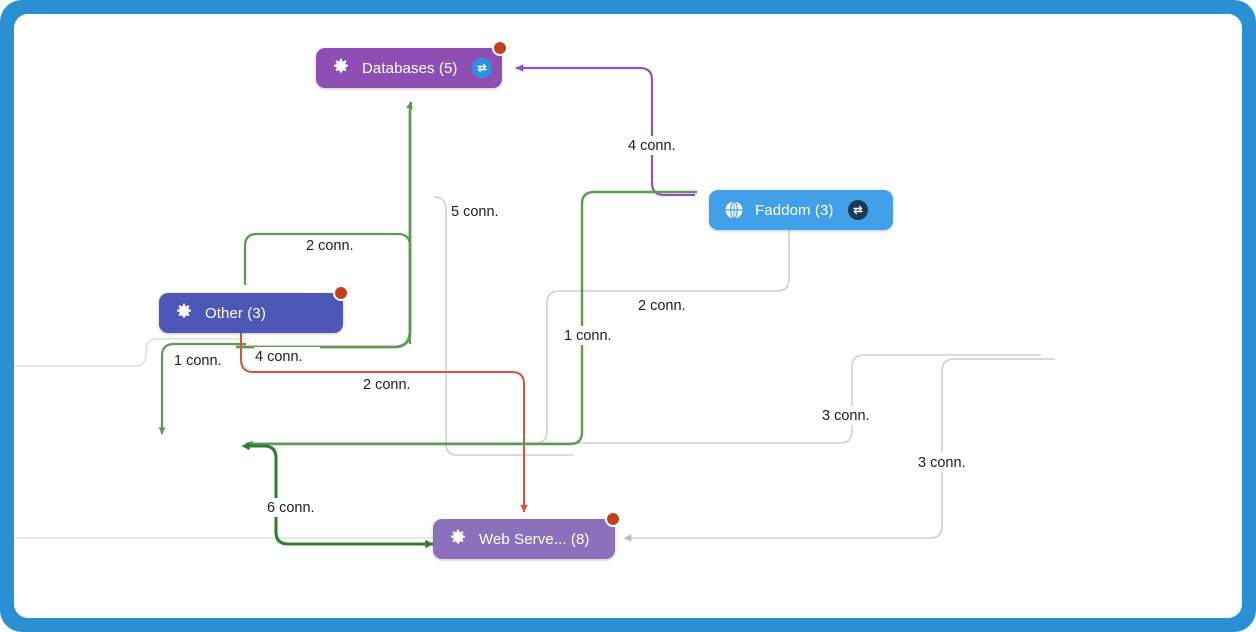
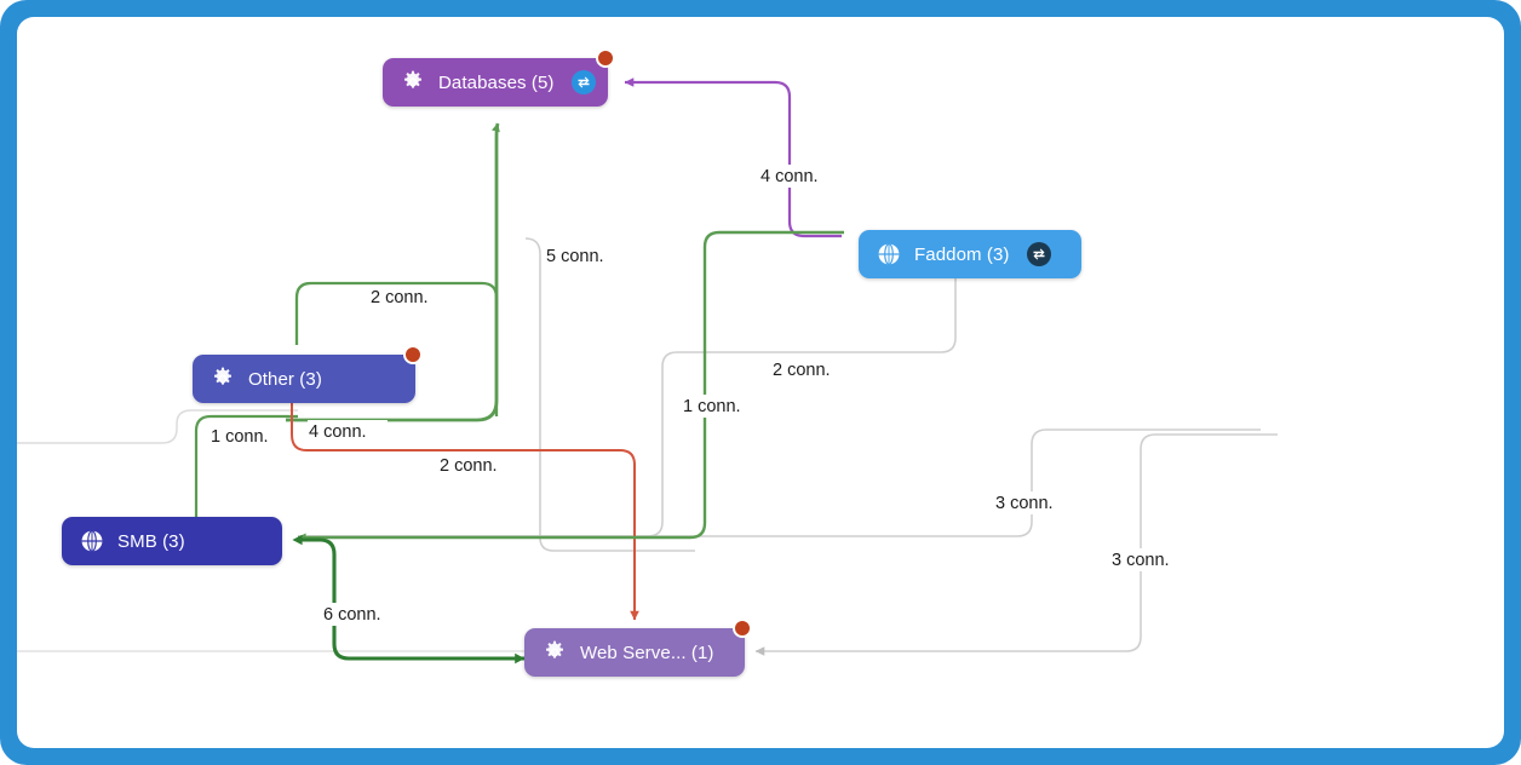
  4 conn.
  5 conn.
  2 conn.
  2 conn.
  1 conn.
  1 conn.
  4 conn.
  2 conn.
  3 conn.
  3 conn.
  6 conn.
  Databases (5)
  Faddom (3)
  Other (3)
+ SMB (3)
- Web Serve... (8)
+ Web Serve... (1)
